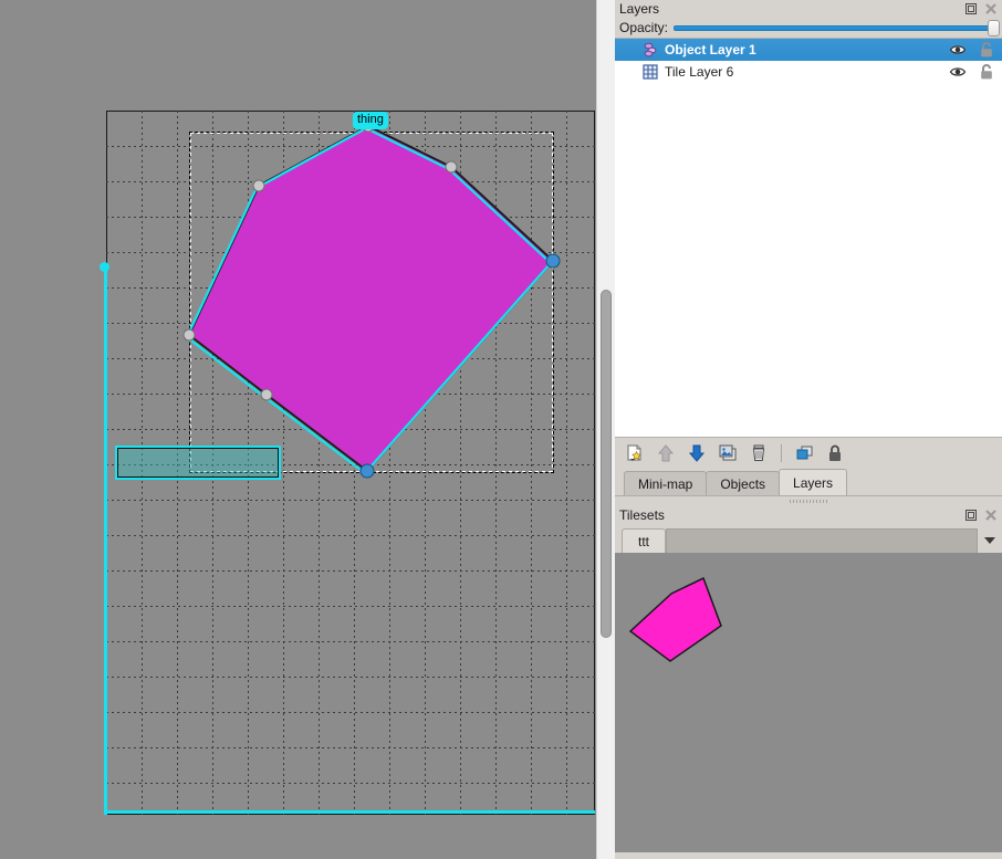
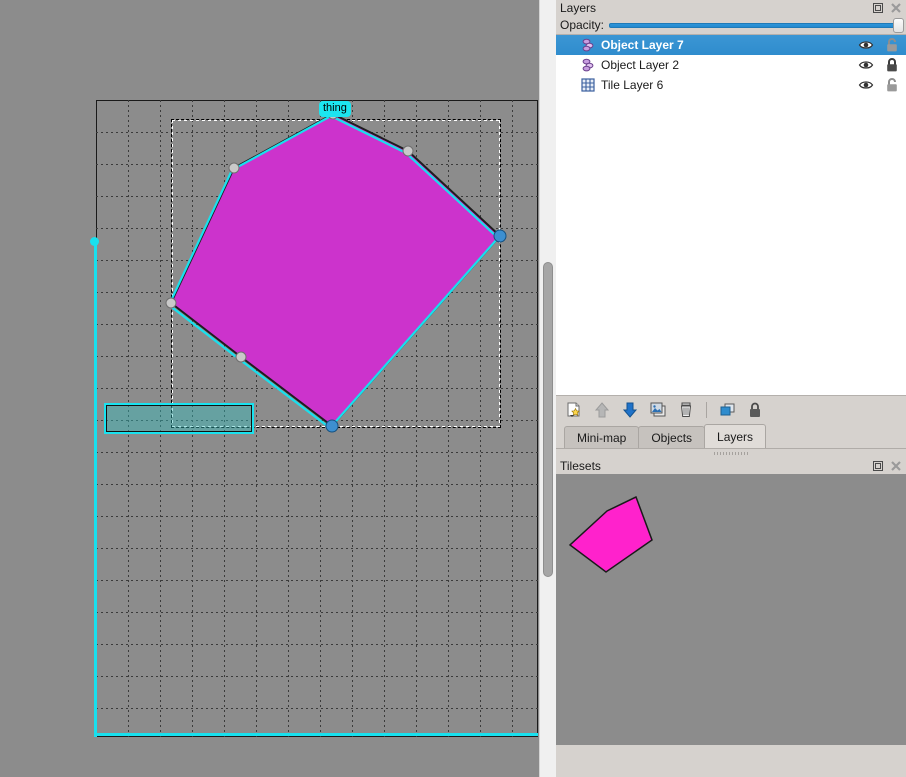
  thing
  Layers
  Opacity:
- Object Layer 1
+ Object Layer 7
+ Object Layer 2
  Tile Layer 6
  Mini-map
  Objects
  Layers
  Tilesets
- ttt
